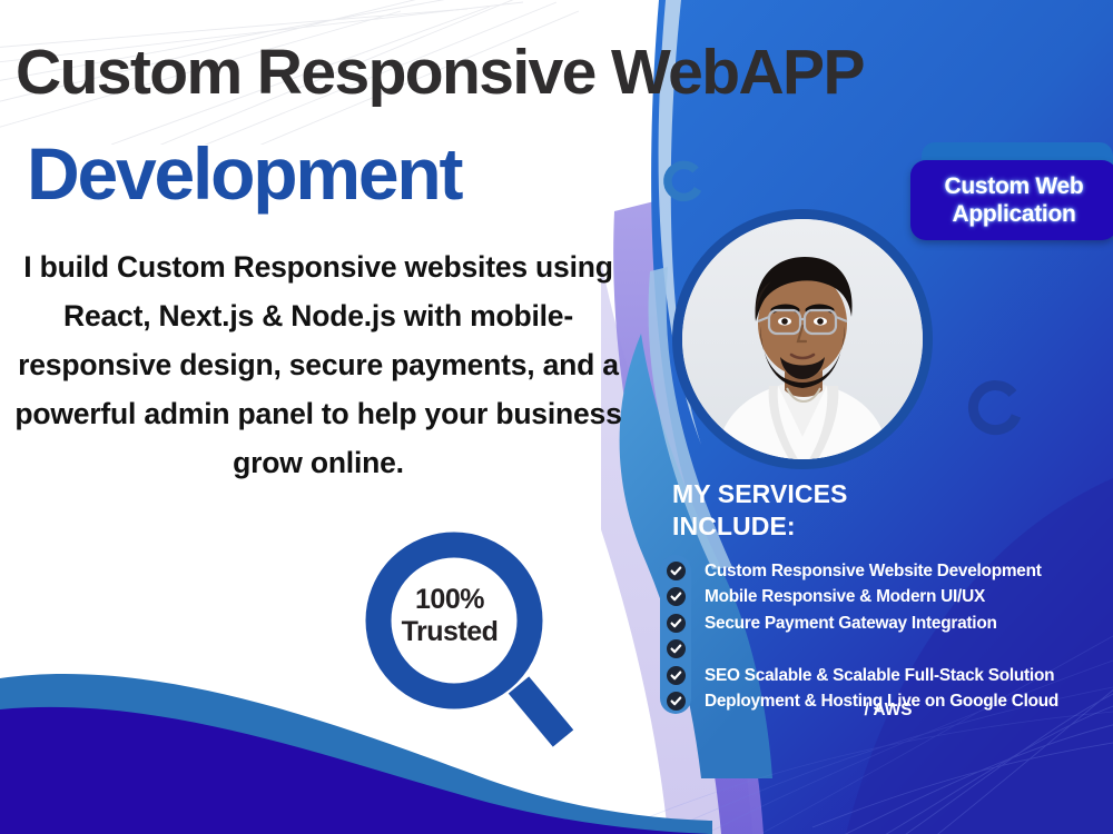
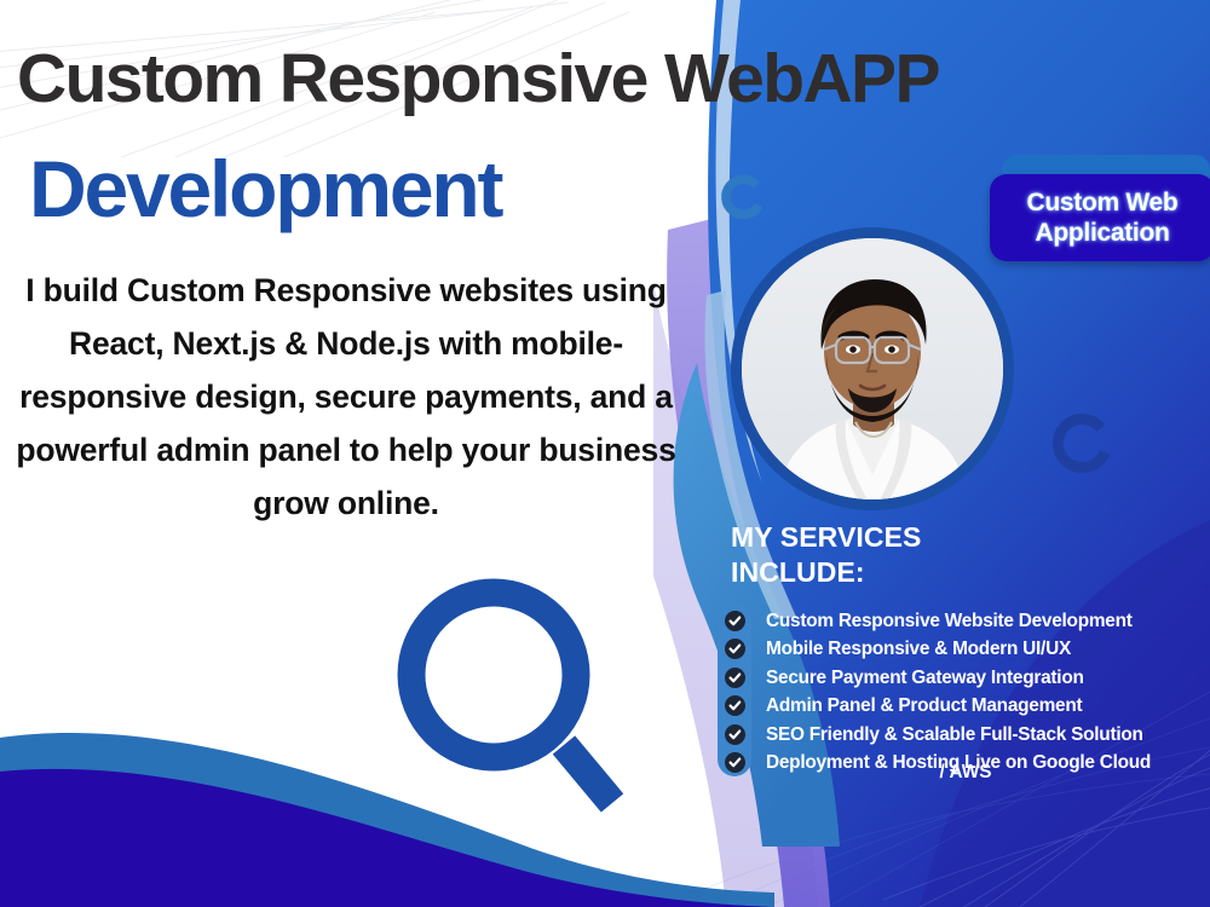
  Custom Responsive WebAPP
  Development
  I build Custom Responsive websites using React, Next.js & Node.js with mobile-responsive design, secure payments, and a powerful admin panel to help your business grow online.
  Custom Web
  Application
- 100%
- Trusted
  MY SERVICES
  INCLUDE:
  Custom Responsive Website Development
  Mobile Responsive & Modern UI/UX
  Secure Payment Gateway Integration
+ Admin Panel & Product Management
- SEO Scalable & Scalable Full-Stack Solution
+ SEO Friendly & Scalable Full-Stack Solution
  Deployment & Hosting Live on Google Cloud
  / AWS
